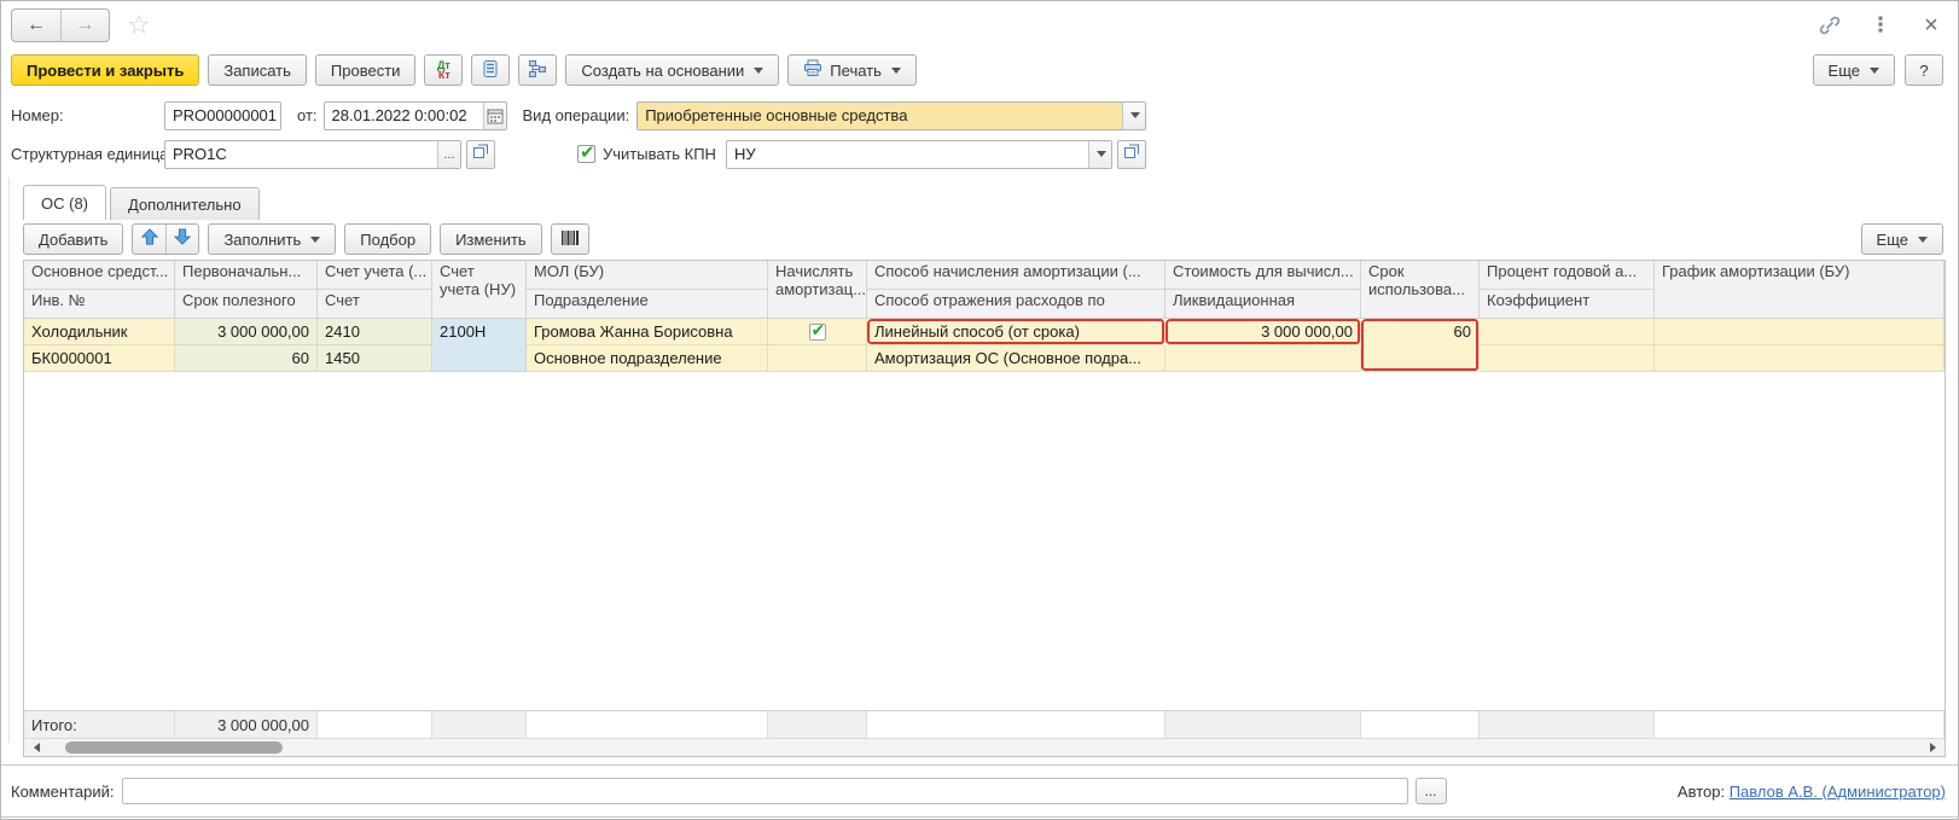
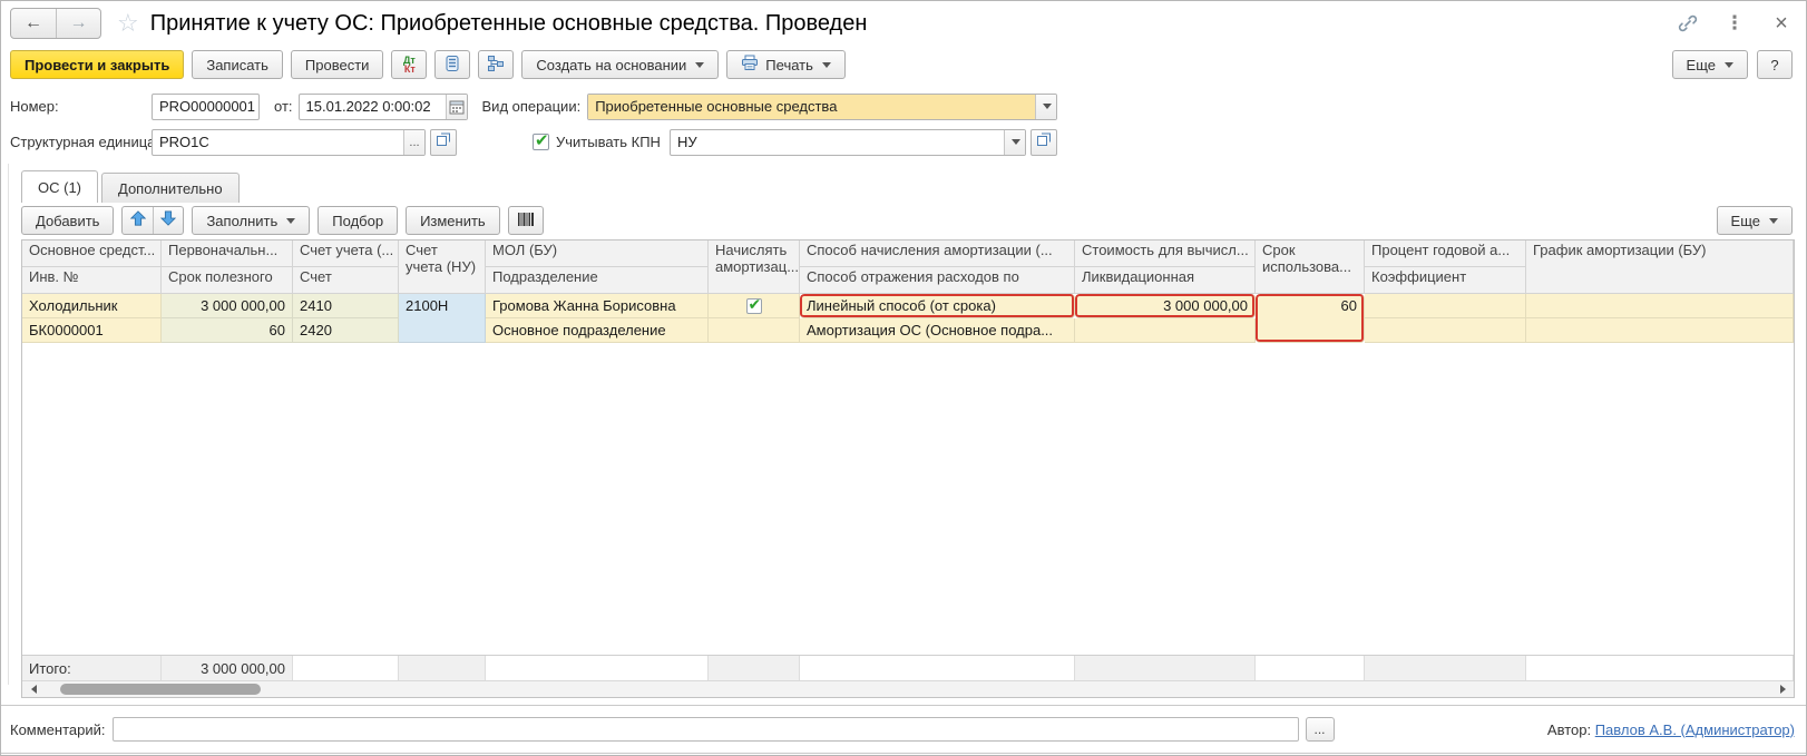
  ←
  →
  ☆
+ Принятие к учету ОС: Приобретенные основные средства. Проведен
  ⋮
  ×
  Провести и закрыть
  Записать
  Провести
  Дт
  Кт
  Создать на основании
  Печать
  Еще
  ?
  Номер:
  PRO00000001
  от:
- 28.01.2022 0:00:02
+ 15.01.2022 0:00:02
  Вид операции:
  Приобретенные основные средства
  Структурная единиц
  PRO1C
  ...
  ✔
  Учитывать КПН
  НУ
- ОС (8)
+ ОС (1)
  Дополнительно
  Добавить
  Заполнить
  Подбор
  Изменить
  Еще
  Основное средст...
  Первоначальн...
  Счет учета (...
  Счет учета (НУ)
  МОЛ (БУ)
  Начислять амортизац...
  Способ начисления амортизации (...
  Стоимость для вычисл...
  Срок использова...
  Процент годовой а...
  График амортизации (БУ)
  Инв. №
  Срок полезного
  Счет
  Подразделение
  Способ отражения расходов по
  Ликвидационная
  Коэффициент
  Холодильник
  3 000 000,00
  2410
  2100Н
  Громова Жанна Борисовна
  ✔
  Линейный способ (от срока)
  3 000 000,00
  60
  БК0000001
  60
- 1450
+ 2420
  Основное подразделение
  Амортизация ОС (Основное подра...
  Итого:
  3 000 000,00
  Комментарий:
  ...
  Автор: Павлов А.В. (Администратор)
